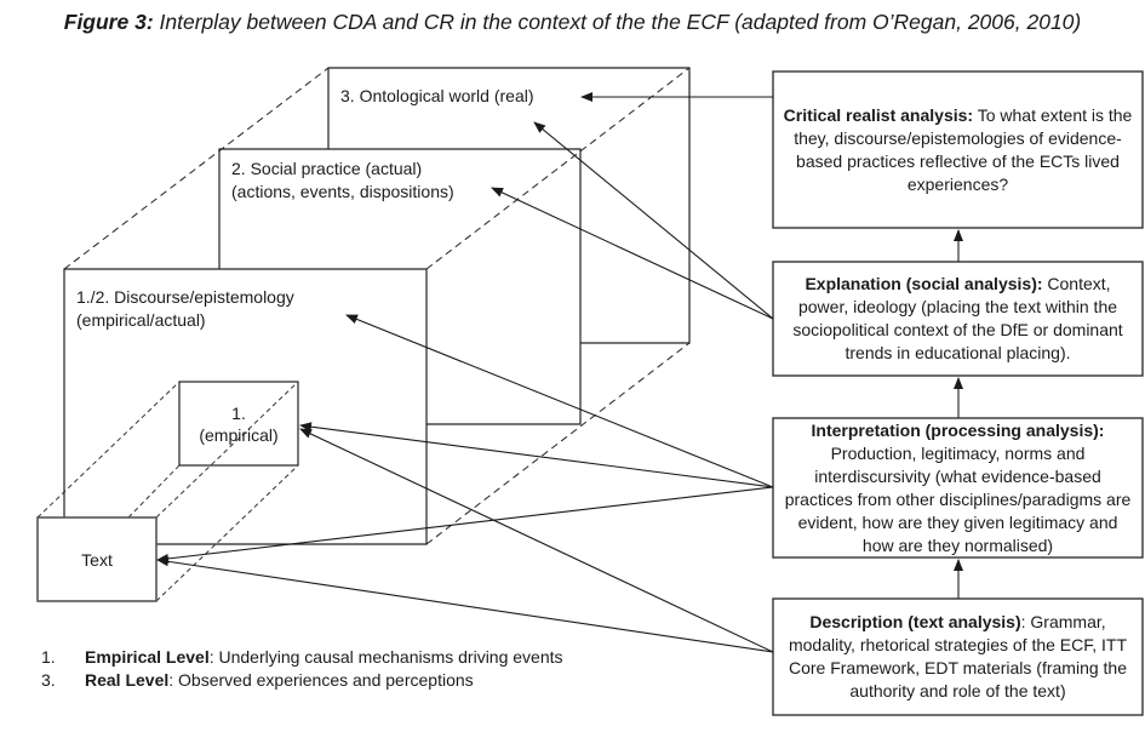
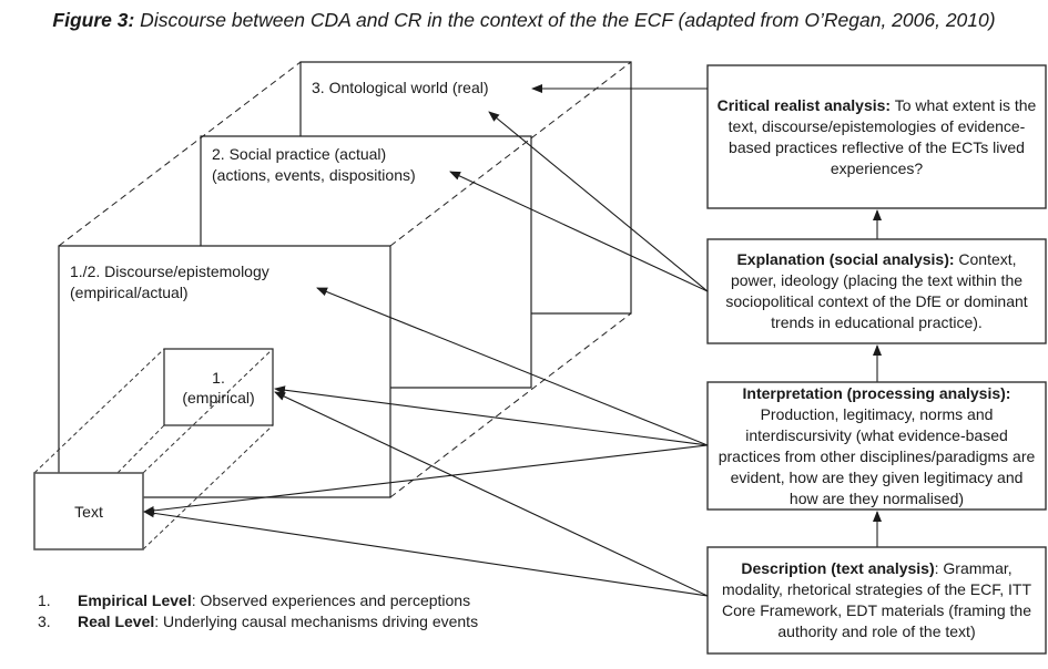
- Figure 3: Interplay between CDA and CR in the context of the the ECF (adapted from O’Regan, 2006, 2010)
+ Figure 3: Discourse between CDA and CR in the context of the the ECF (adapted from O’Regan, 2006, 2010)
  3. Ontological world (real)
  2. Social practice (actual)
  (actions, events, dispositions)
  1./2. Discourse/epistemology
  (empirical/actual)
  1.
  (empirical)
  Text
- Critical realist analysis: To what extent is the they, discourse/epistemologies of evidence-based practices reflective of the ECTs lived experiences?
+ Critical realist analysis: To what extent is the text, discourse/epistemologies of evidence-based practices reflective of the ECTs lived experiences?
- Explanation (social analysis): Context, power, ideology (placing the text within the sociopolitical context of the DfE or dominant trends in educational placing).
+ Explanation (social analysis): Context, power, ideology (placing the text within the sociopolitical context of the DfE or dominant trends in educational practice).
  Interpretation (processing analysis): Production, legitimacy, norms and interdiscursivity (what evidence-based practices from other disciplines/paradigms are evident, how are they given legitimacy and how are they normalised)
  Description (text analysis): Grammar, modality, rhetorical strategies of the ECF, ITT Core Framework, EDT materials (framing the authority and role of the text)
  1.
  Empirical Level
- : Underlying causal mechanisms driving events
+ : Observed experiences and perceptions
  3.
  Real Level
- : Observed experiences and perceptions
+ : Underlying causal mechanisms driving events
